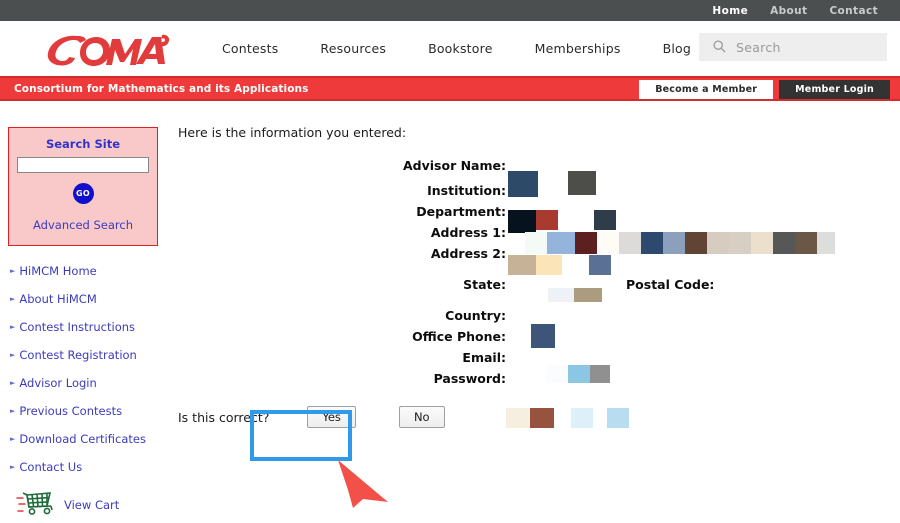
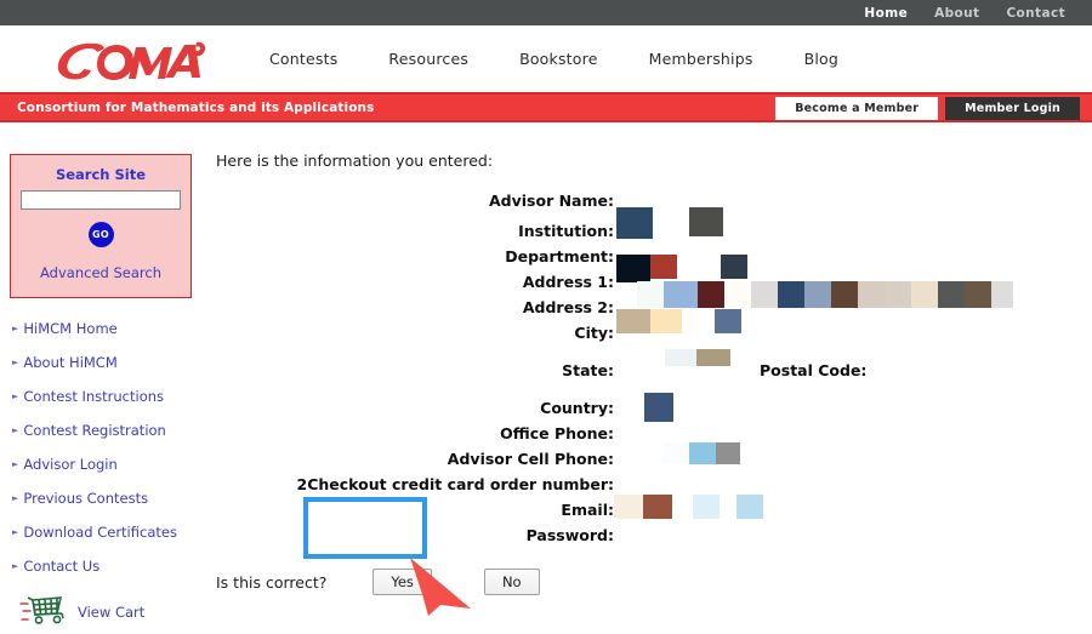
  Home
  About
  Contact
  Contests
  Resources
  Bookstore
  Memberships
  Blog
- Search
  Consortium for Mathematics and its Applications
  Become a Member
  Member Login
  Search Site
  GO
  Advanced Search
  ►
  HiMCM Home
  ►
  About HiMCM
  ►
  Contest Instructions
  ►
  Contest Registration
  ►
  Advisor Login
  ►
  Previous Contests
  ►
  Download Certificates
  ►
  Contact Us
  View Cart
  Here is the information you entered:
  Advisor Name:
  Institution:
  Department:
  Address 1:
  Address 2:
+ City:
  State:
  Postal Code:
  Country:
  Office Phone:
+ Advisor Cell Phone:
+ 2Checkout credit card order number:
  Email:
  Password:
  Is this correct?
  Yes
  No
